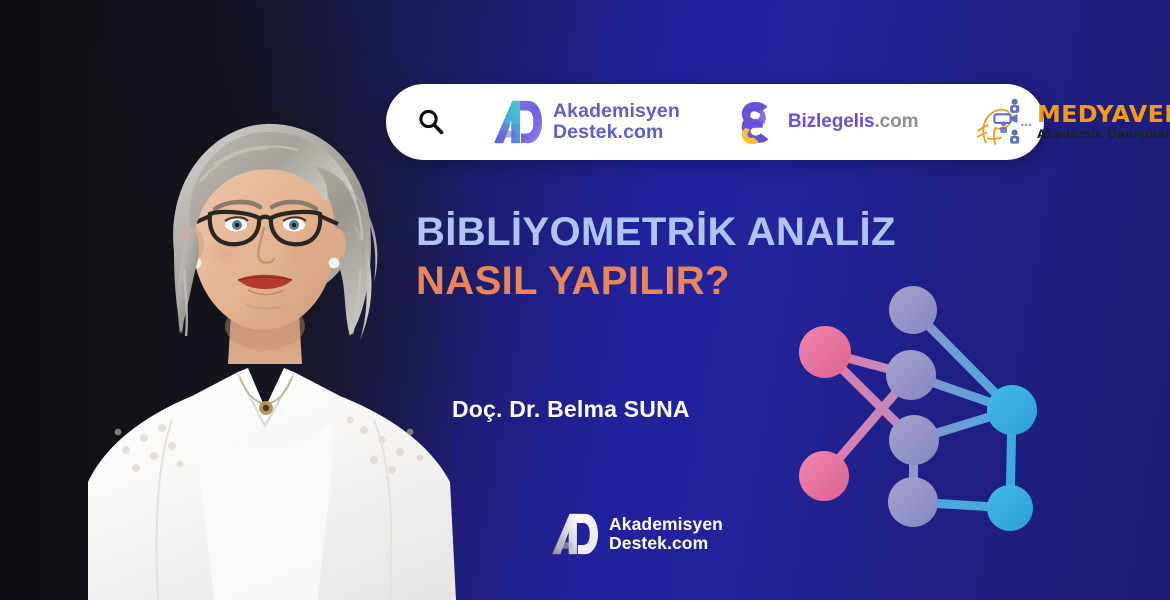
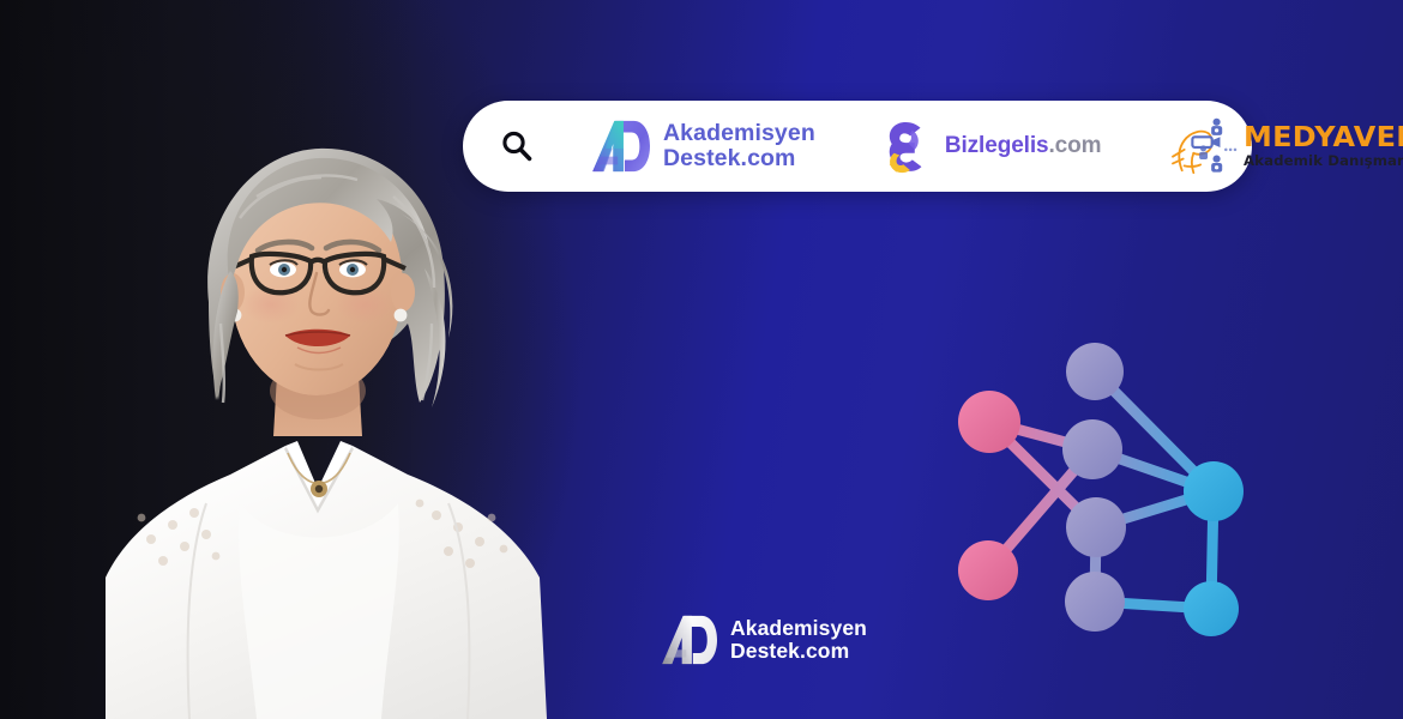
  Akademisyen
  Destek.com
  Bizlegelis.com
  MEDYAVE
  Akademik Danışma
- BİBLİYOMETRİK ANALİZ
- NASIL YAPILIR?
- Doç. Dr. Belma SUNA
  Akademisyen
  Destek.com
